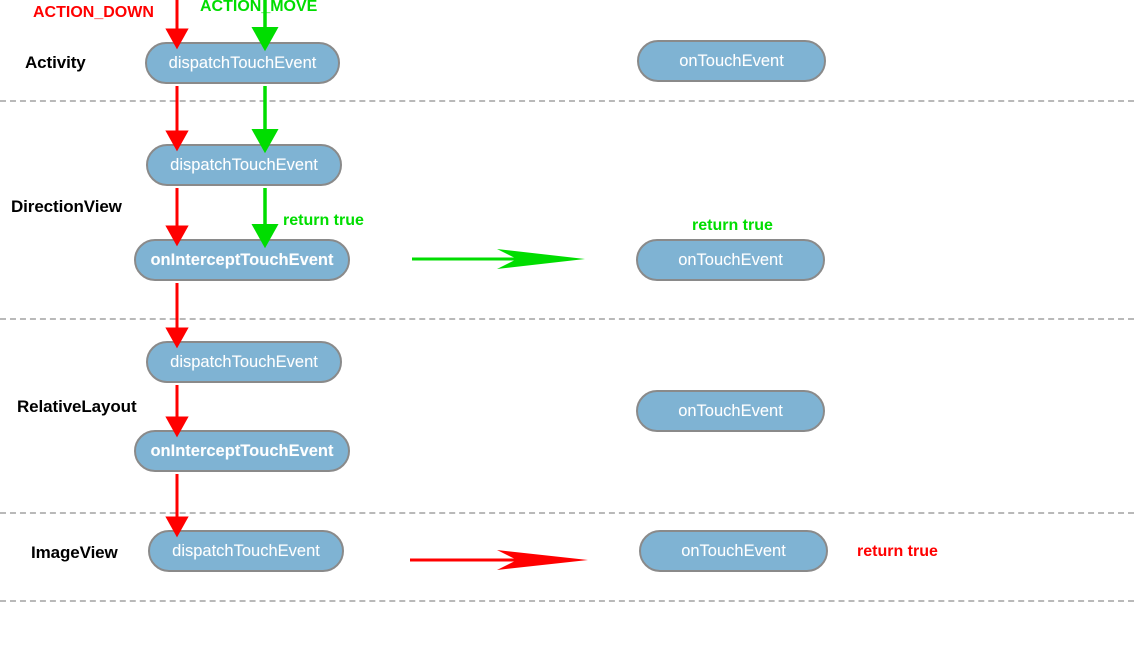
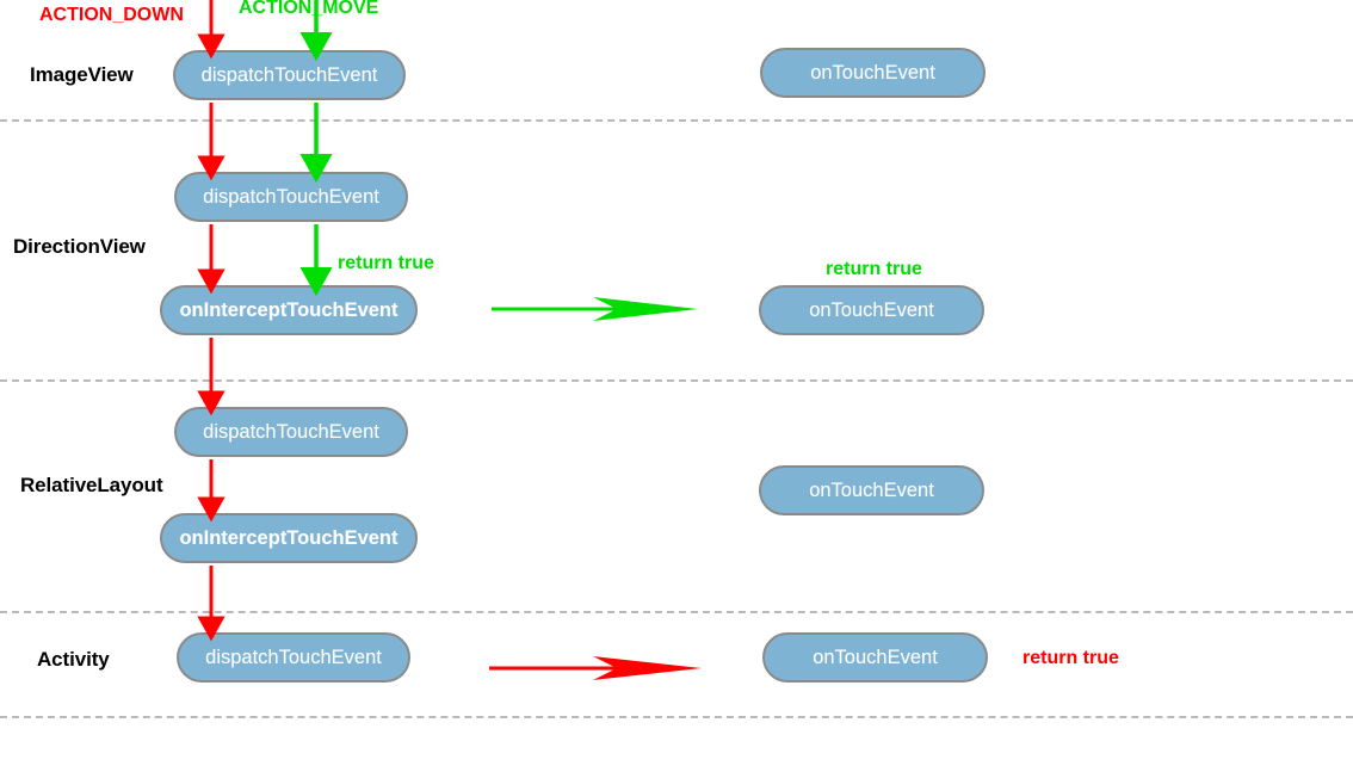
  ACTION_DOWN
  ACTIONMOVE
- Activity
+ ImageView
  DirectionView
  RelativeLayout
- ImageView
+ Activity
  dispatchTouchEvent
  onTouchEvent
  dispatchTouchEvent
  onInterceptTouchEvent
  onTouchEvent
  return true
  return true
  dispatchTouchEvent
  onInterceptTouchEvent
  onTouchEvent
  dispatchTouchEvent
  onTouchEvent
  return true
